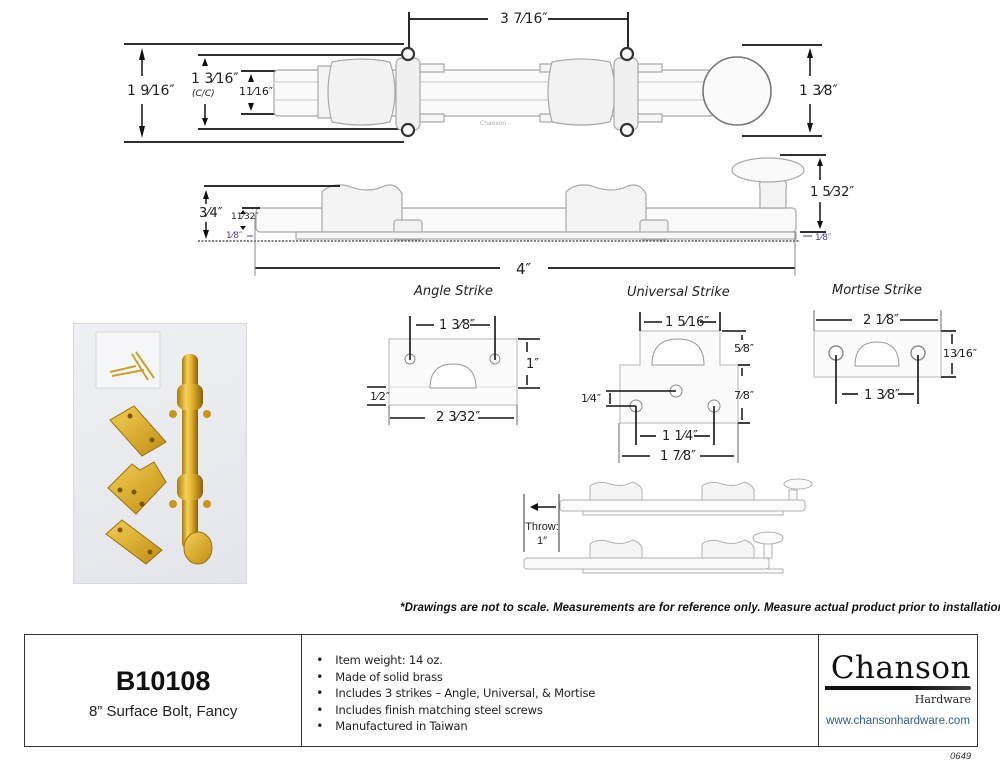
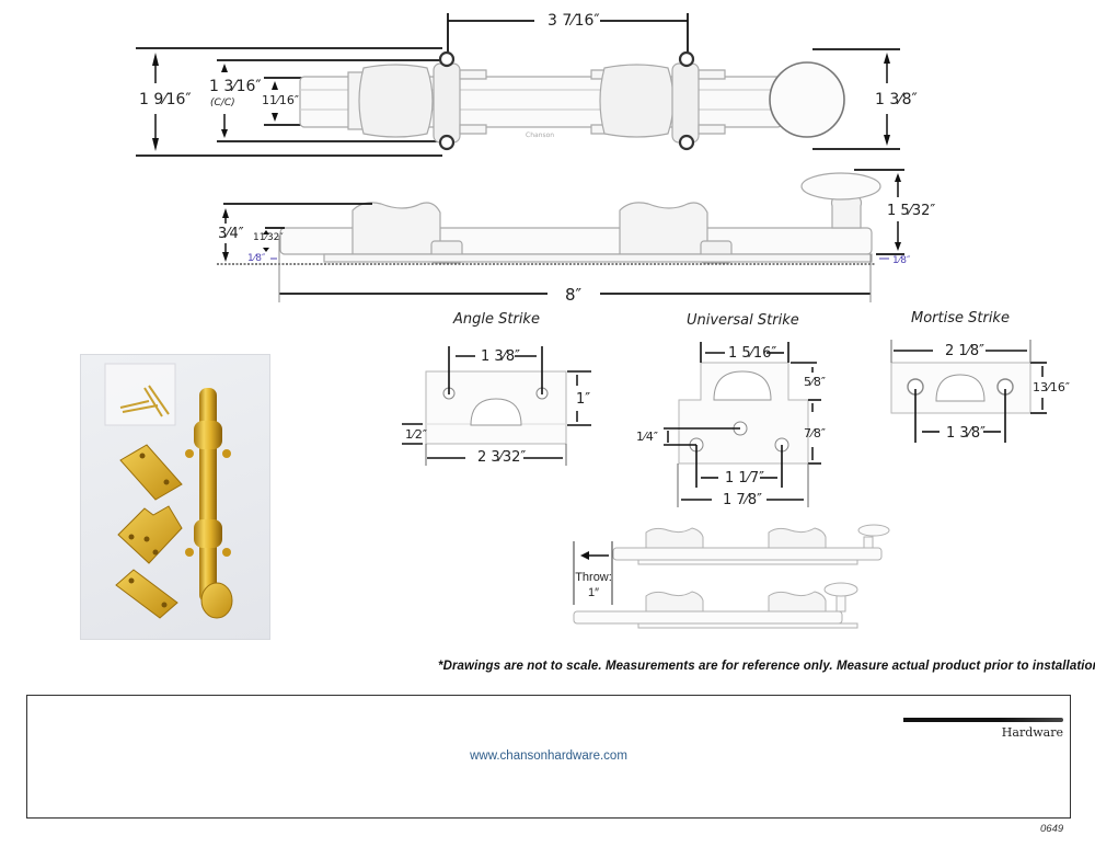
  1 9⁄16″
  1 3⁄16″
  (C/C)
  11⁄16″
  3 7⁄16″
  1 3⁄8″
  3⁄4″
  11⁄32″
  1⁄8″
  1 5⁄32″
  1⁄8″
- 4″
+ 8″
  Angle Strike
  1 3⁄8″
  1″
  1⁄2″
  2 3⁄32″
  Universal Strike
  1 5⁄16″
  5⁄8″
  7⁄8″
  1⁄4″
- 1 1⁄4″
+ 1 1⁄7″
  1 7⁄8″
  Mortise Strike
  2 1⁄8″
  13⁄16″
  1 3⁄8″
  Throw:
  1″
  *Drawings are not to scale. Measurements are for reference only. Measure actual product prior to installatio
- B10108
- 8” Surface Bolt, Fancy
- Item weight: 14 oz.
- Made of solid brass
- Includes 3 strikes – Angle, Universal, & Mortise
- Includes finish matching steel screws
- Manufactured in Taiwan
- Chanson
  Hardware
  www.chansonhardware.com
  0649
